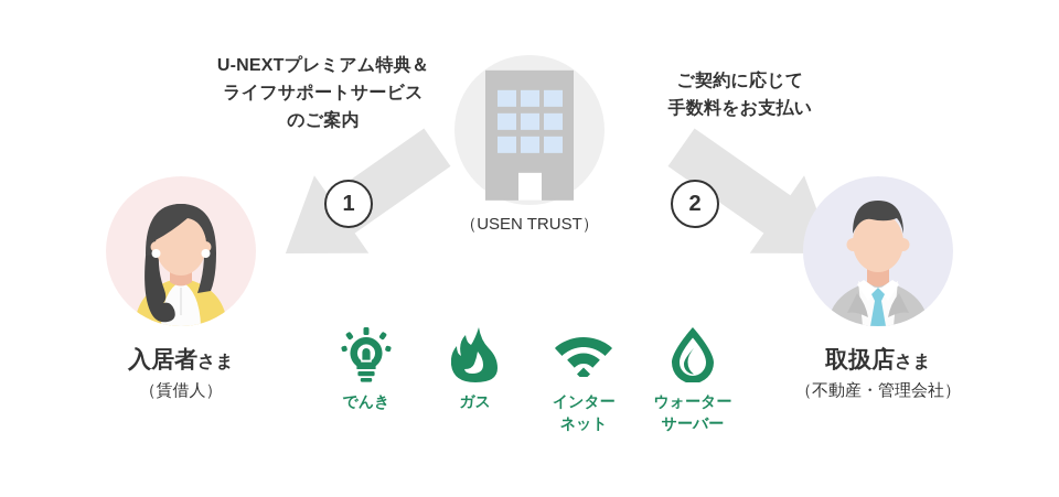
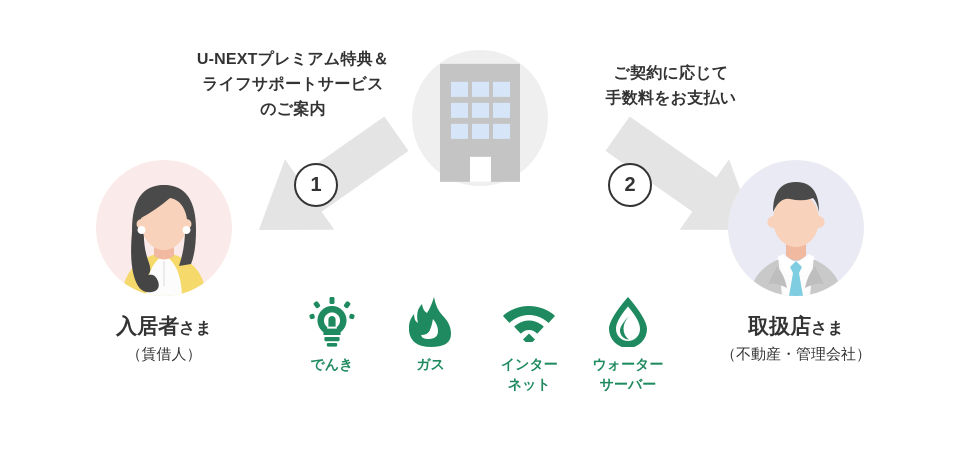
  U-NEXTプレミアム特典＆
  ライフサポートサービス
  のご案内
  ご契約に応じて
  手数料をお支払い
  1
  2
  入居者さま
  （賃借人）
- （USEN TRUST）
  取扱店さま
  （不動産・管理会社）
  でんき
  ガス
  インター
  ネット
  ウォーター
  サーバー
